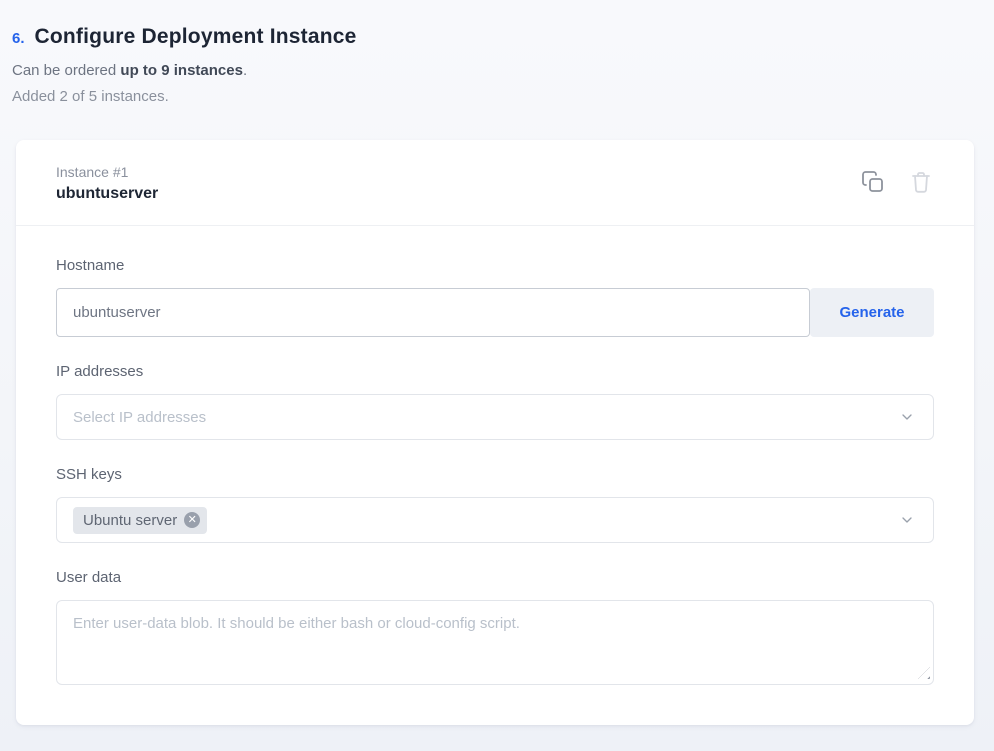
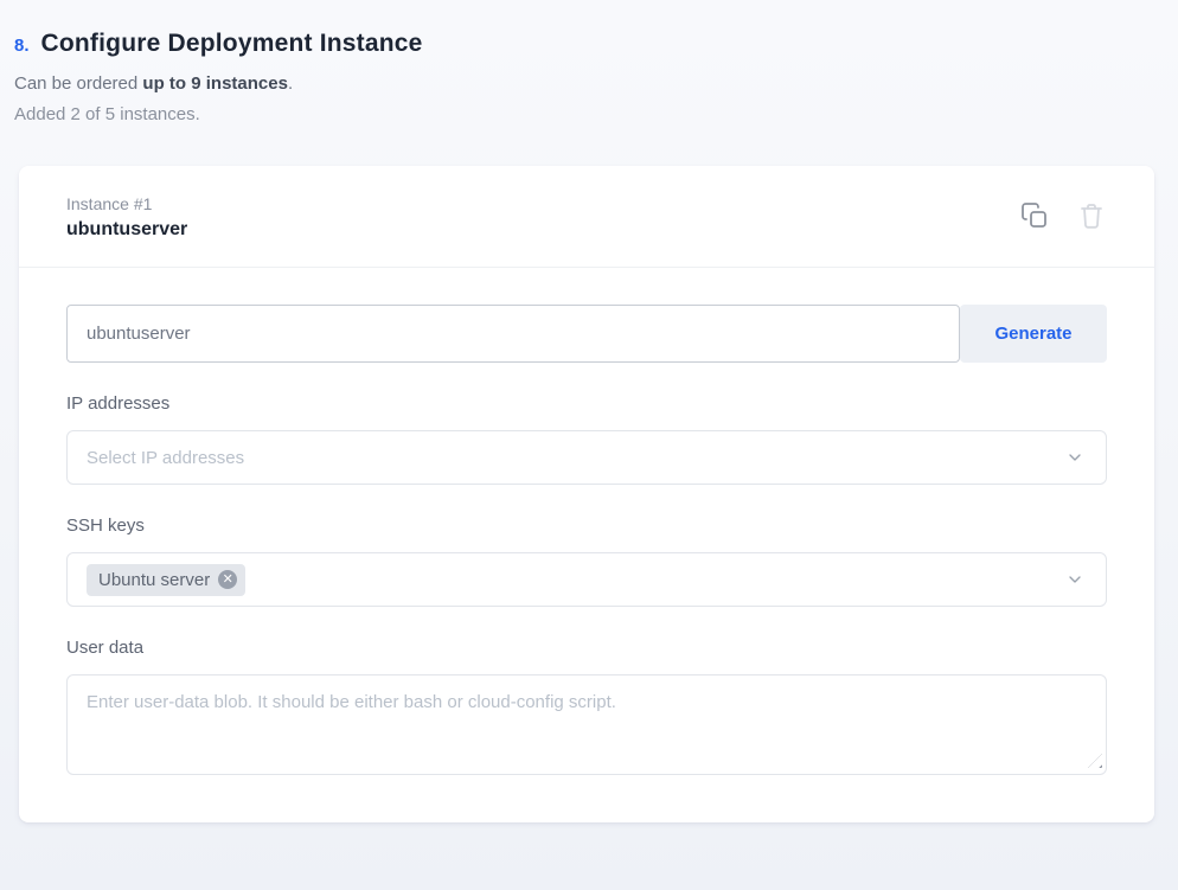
- 6.
+ 8.
  Configure Deployment Instance
  Can be ordered up to 9 instances.
  Added 2 of 5 instances.
  Instance #1
  ubuntuserver
- Hostname
  ubuntuserver
  Generate
  IP addresses
  Select IP addresses
  SSH keys
  Ubuntu server
  ✕
  User data
  Enter user-data blob. It should be either bash or cloud-config script.
